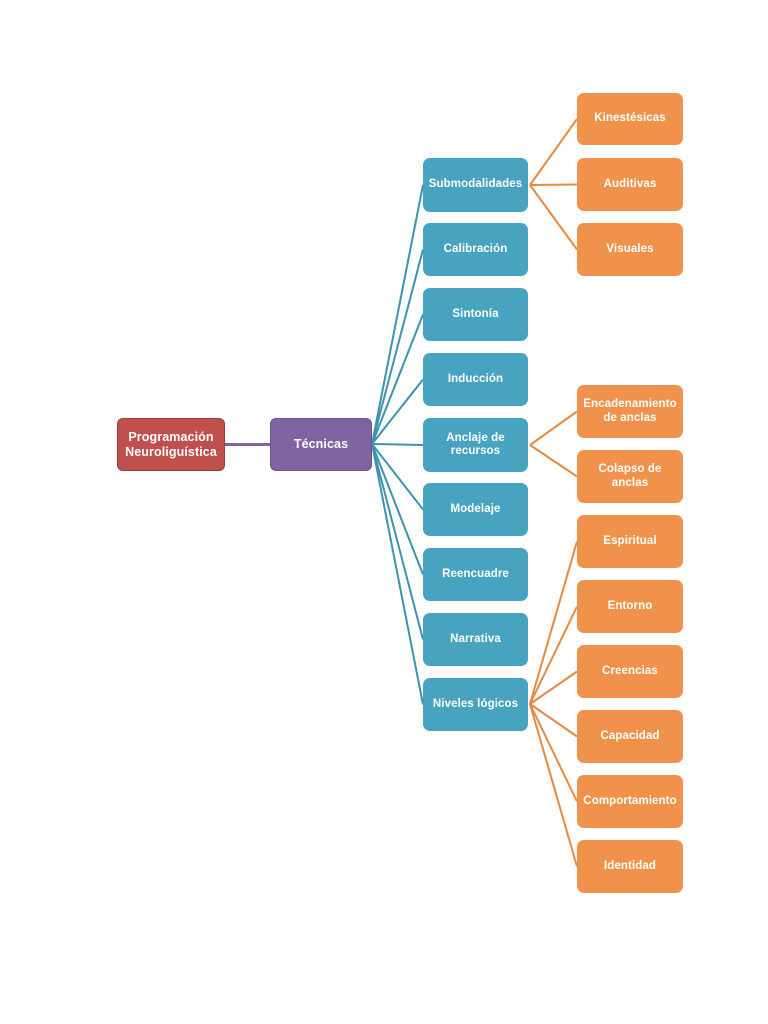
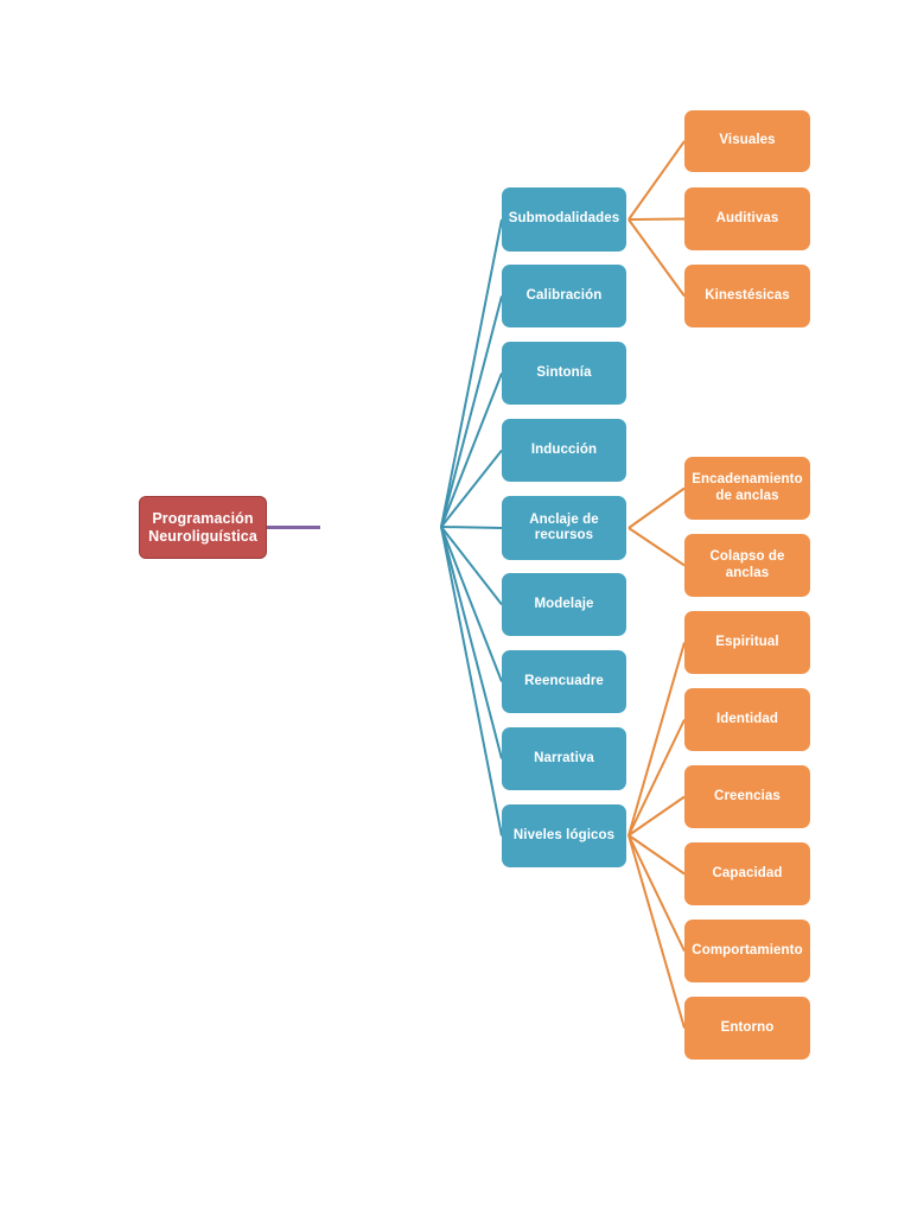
  Programación
  Neuroliguística
- Técnicas
  Submodalidades
  Calibración
  Sintonía
  Inducción
  Anclaje de
  recursos
  Modelaje
  Reencuadre
  Narrativa
  Niveles lógicos
- Kinestésicas
+ Visuales
  Auditivas
- Visuales
+ Kinestésicas
  Encadenamiento
  de anclas
  Colapso de anclas
  Espiritual
- Entorno
+ Identidad
  Creencias
  Capacidad
  Comportamiento
- Identidad
+ Entorno
